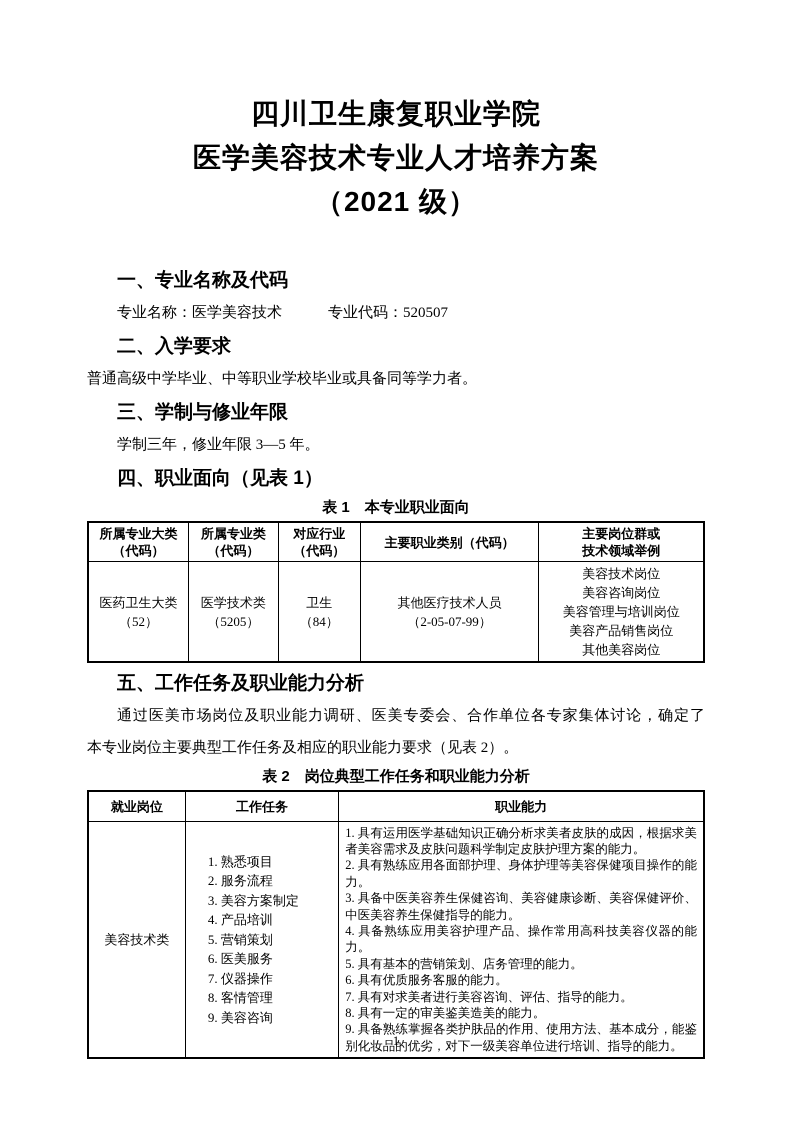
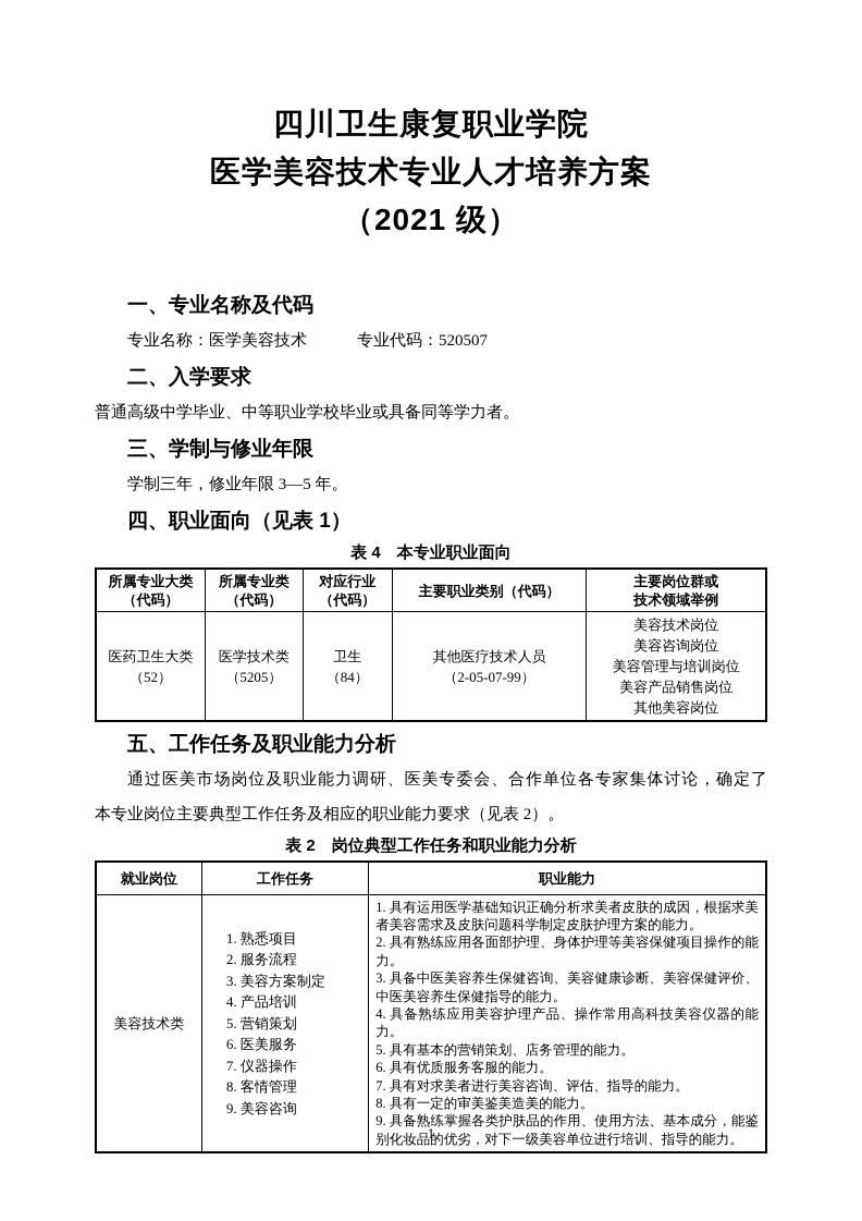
  四川卫生康复职业学院
  医学美容技术专业人才培养方案
  （2021 级）
  一、专业名称及代码
  专业名称：医学美容技术 专业代码：520507
  二、入学要求
  普通高级中学毕业、中等职业学校毕业或具备同等学力者。
  三、学制与修业年限
  学制三年，修业年限 3—5 年。
  四、职业面向（见表 1）
- 表 1 本专业职业面向
+ 表 4 本专业职业面向
  所属专业大类 （代码）	所属专业类 （代码）	对应行业 （代码）	主要职业类别（代码）	主要岗位群或 技术领域举例
  医药卫生大类 （52）	医学技术类 （5205）	卫生 （84）	其他医疗技术人员 （2-05-07-99）	美容技术岗位 美容咨询岗位 美容管理与培训岗位 美容产品销售岗位 其他美容岗位
  五、工作任务及职业能力分析
  通过医美市场岗位及职业能力调研、医美专委会、合作单位各专家集体讨论，确定了
  本专业岗位主要典型工作任务及相应的职业能力要求（见表 2）。
  表 2 岗位典型工作任务和职业能力分析
  就业岗位	工作任务	职业能力
  美容技术类	1. 熟悉项目 2. 服务流程 3. 美容方案制定 4. 产品培训 5. 营销策划 6. 医美服务 7. 仪器操作 8. 客情管理 9. 美容咨询	1. 具有运用医学基础知识正确分析求美者皮肤的成因，根据求美者美容需求及皮肤问题科学制定皮肤护理方案的能力。 2. 具有熟练应用各面部护理、身体护理等美容保健项目操作的能力。 3. 具备中医美容养生保健咨询、美容健康诊断、美容保健评价、中医美容养生保健指导的能力。 4. 具备熟练应用美容护理产品、操作常用高科技美容仪器的能力。 5. 具有基本的营销策划、店务管理的能力。 6. 具有优质服务客服的能力。 7. 具有对求美者进行美容咨询、评估、指导的能力。 8. 具有一定的审美鉴美造美的能力。 9. 具备熟练掌握各类护肤品的作用、使用方法、基本成分，能鉴别化妆品的优劣，对下一级美容单位进行培训、指导的能力。
  1
